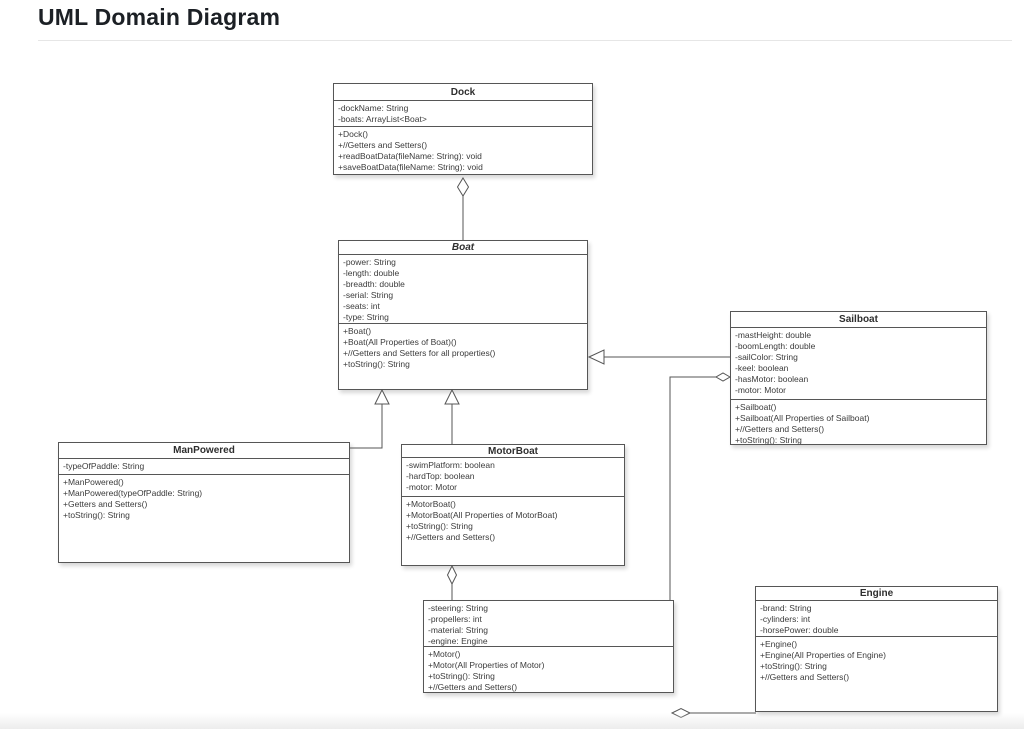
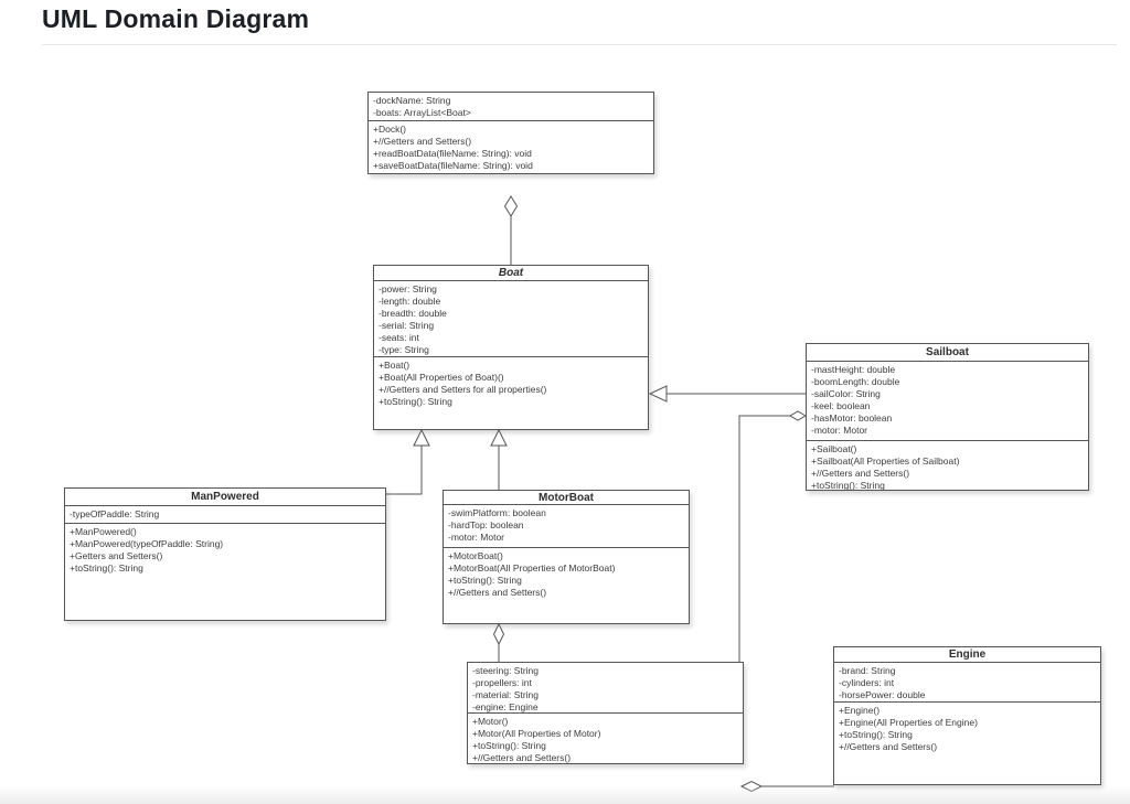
  UML Domain Diagram
- Dock
  -dockName: String
  -boats: ArrayList<Boat>
  +Dock()
  +//Getters and Setters()
  +readBoatData(fileName: String): void
  +saveBoatData(fileName: String): void
  Boat
  -power: String
  -length: double
  -breadth: double
  -serial: String
  -seats: int
  -type: String
  +Boat()
  +Boat(All Properties of Boat)()
  +//Getters and Setters for all properties()
  +toString(): String
  Sailboat
  -mastHeight: double
  -boomLength: double
  -sailColor: String
  -keel: boolean
  -hasMotor: boolean
  -motor: Motor
  +Sailboat()
  +Sailboat(All Properties of Sailboat)
  +//Getters and Setters()
  +toString(): String
  ManPowered
  -typeOfPaddle: String
  +ManPowered()
  +ManPowered(typeOfPaddle: String)
  +Getters and Setters()
  +toString(): String
  MotorBoat
  -swimPlatform: boolean
  -hardTop: boolean
  -motor: Motor
  +MotorBoat()
  +MotorBoat(All Properties of MotorBoat)
  +toString(): String
  +//Getters and Setters()
  -steering: String
  -propellers: int
  -material: String
  -engine: Engine
  +Motor()
  +Motor(All Properties of Motor)
  +toString(): String
  +//Getters and Setters()
  Engine
  -brand: String
  -cylinders: int
  -horsePower: double
  +Engine()
  +Engine(All Properties of Engine)
  +toString(): String
  +//Getters and Setters()
